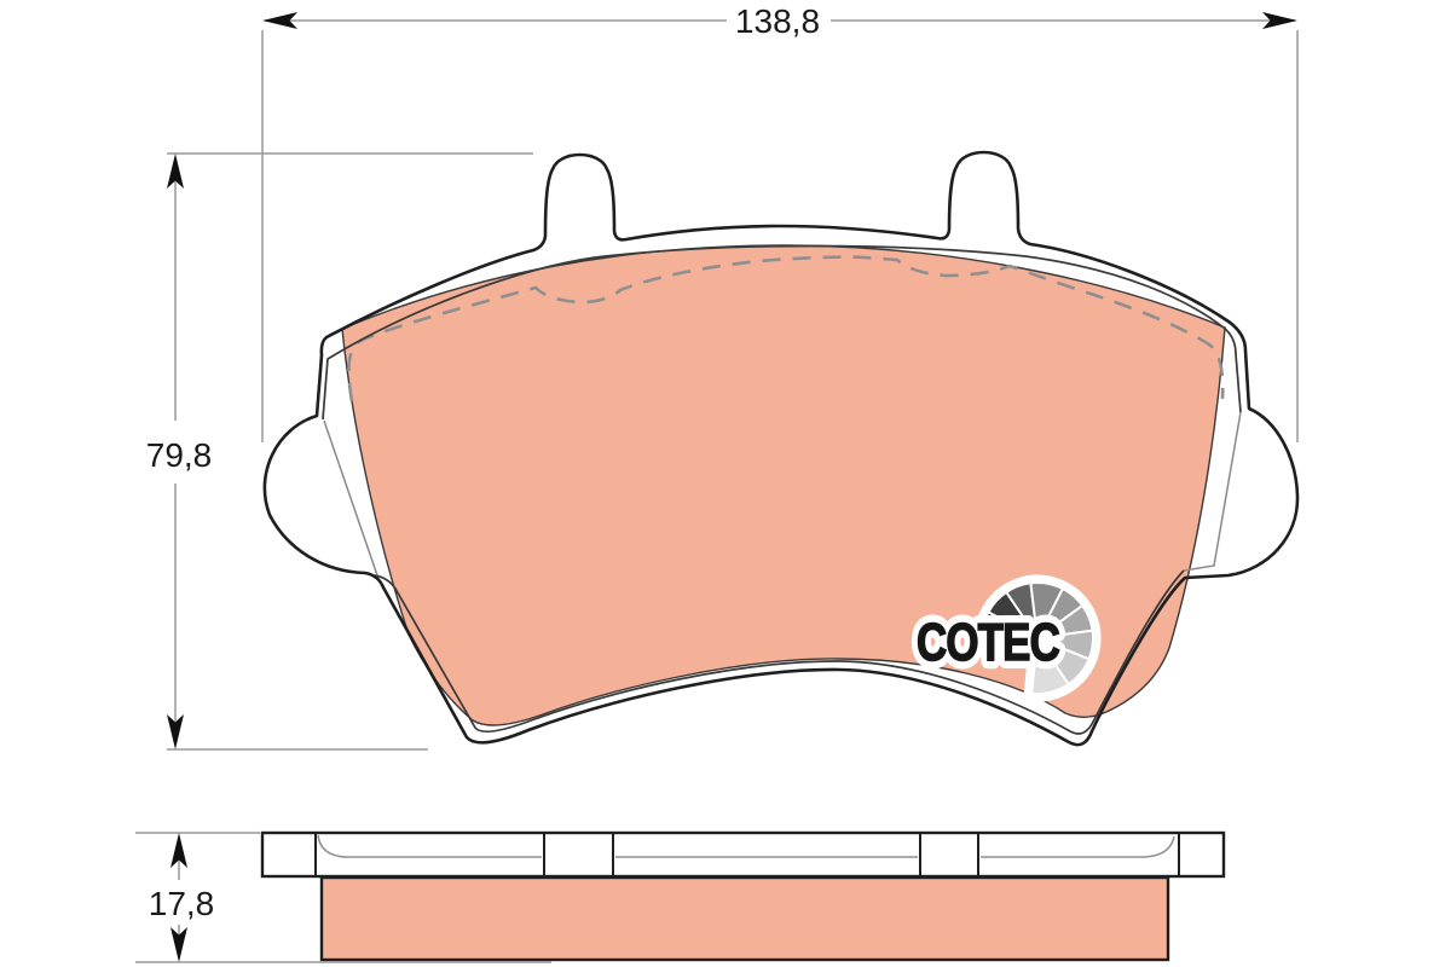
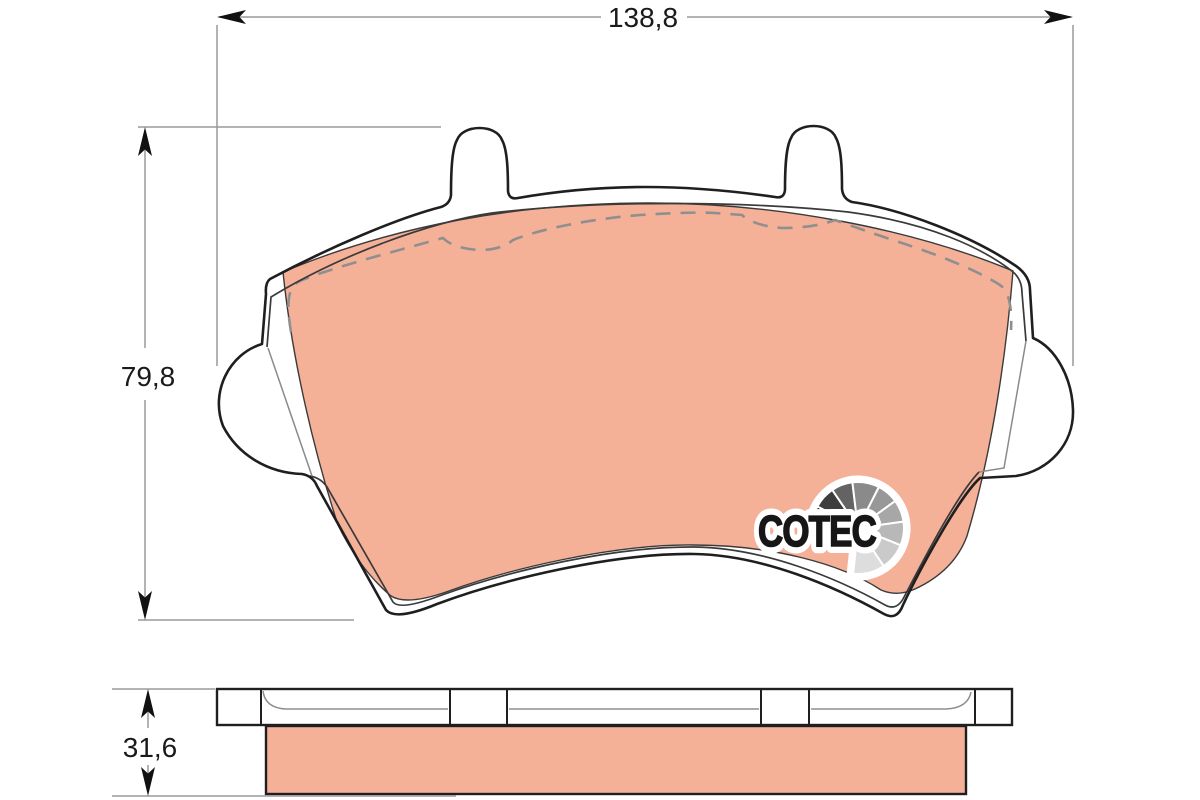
  COTEC
  138,8
  79,8
- 17,8
+ 31,6
